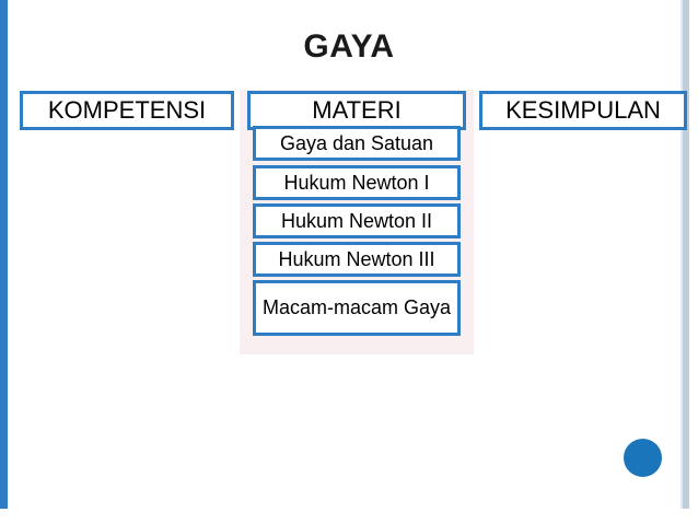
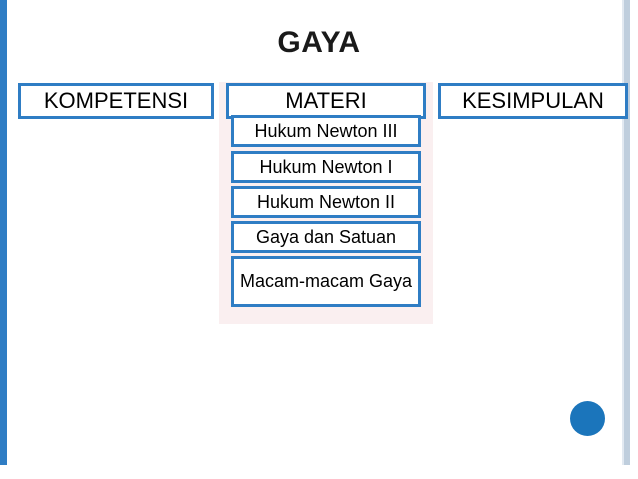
  GAYA
  KOMPETENSI
  MATERI
  KESIMPULAN
- Gaya dan Satuan
+ Hukum Newton III
  Hukum Newton I
  Hukum Newton II
- Hukum Newton III
+ Gaya dan Satuan
  Macam-macam Gaya
